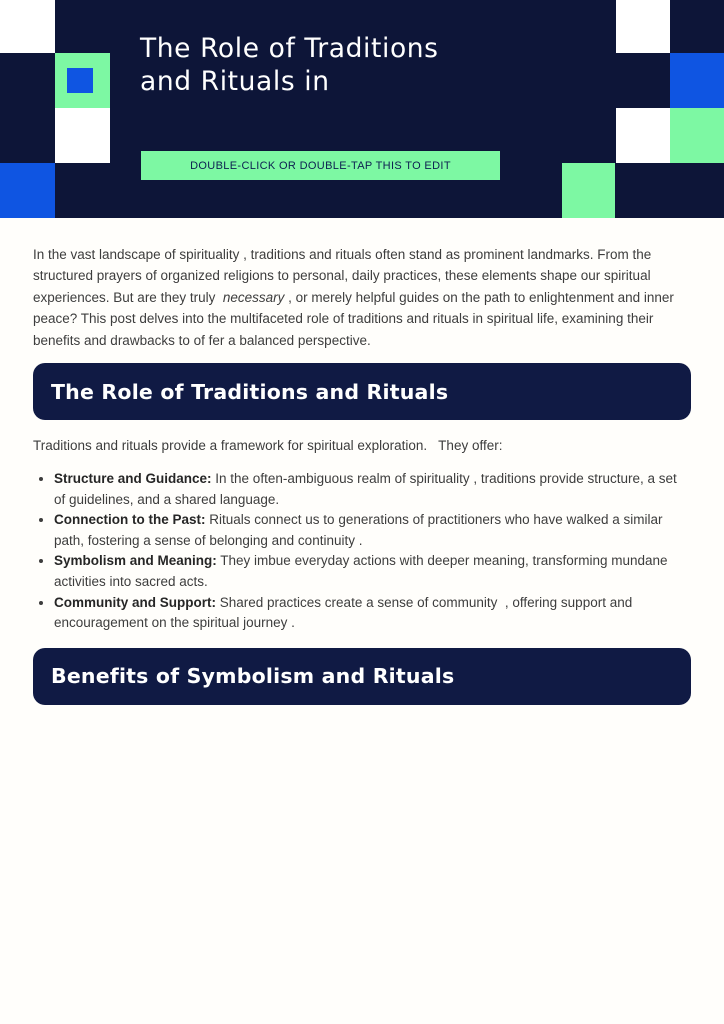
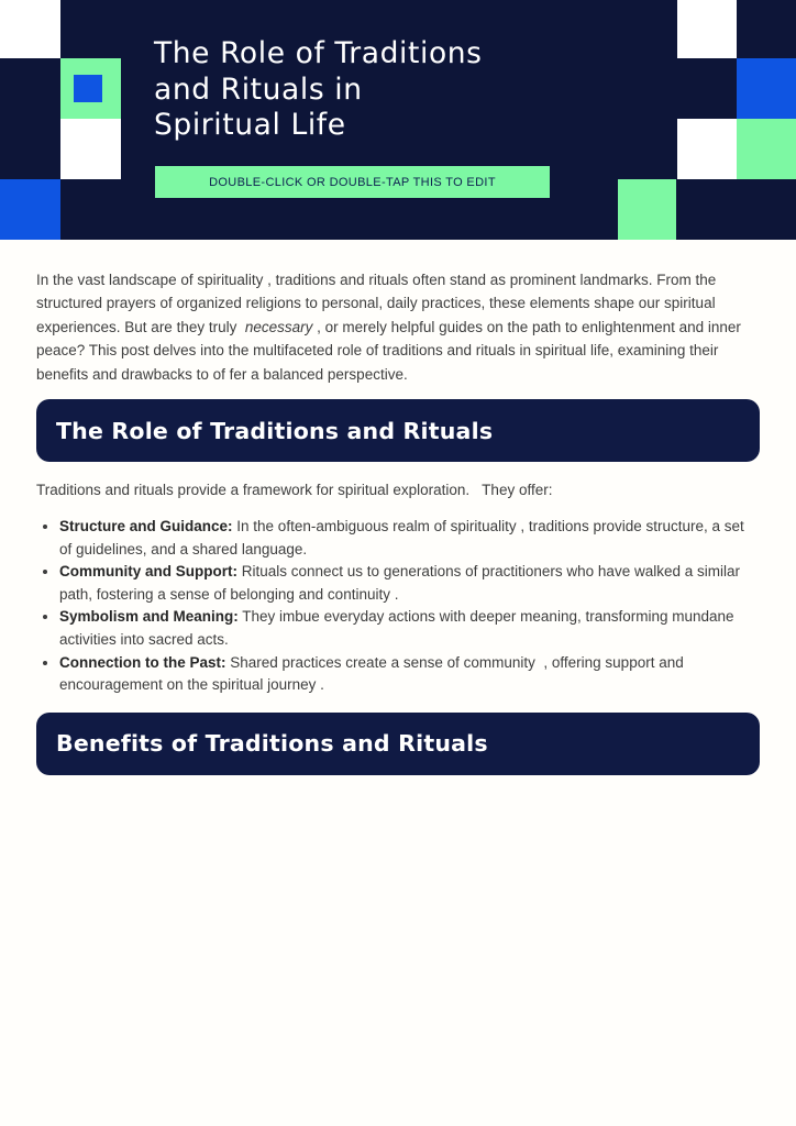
  The Role of Traditions
  and Rituals in
+ Spiritual Life
  DOUBLE-CLICK OR DOUBLE-TAP THIS TO EDIT
  In the vast landscape of spirituality , traditions and rituals often stand as prominent landmarks. From the structured prayers of organized religions to personal, daily practices, these elements shape our spiritual experiences. But are they truly necessary , or merely helpful guides on the path to enlightenment and inner peace? This post delves into the multifaceted role of traditions and rituals in spiritual life, examining their benefits and drawbacks to of fer a balanced perspective.
  The Role of Traditions and Rituals
  Traditions and rituals provide a framework for spiritual exploration. They offer:
  Structure and Guidance: In the often-ambiguous realm of spirituality , traditions provide structure, a set of guidelines, and a shared language.
- Connection to the Past: Rituals connect us to generations of practitioners who have walked a similar path, fostering a sense of belonging and continuity .
+ Community and Support: Rituals connect us to generations of practitioners who have walked a similar path, fostering a sense of belonging and continuity .
  Symbolism and Meaning: They imbue everyday actions with deeper meaning, transforming mundane activities into sacred acts.
- Community and Support: Shared practices create a sense of community , offering support and encouragement on the spiritual journey .
+ Connection to the Past: Shared practices create a sense of community , offering support and encouragement on the spiritual journey .
- Benefits of Symbolism and Rituals
+ Benefits of Traditions and Rituals
